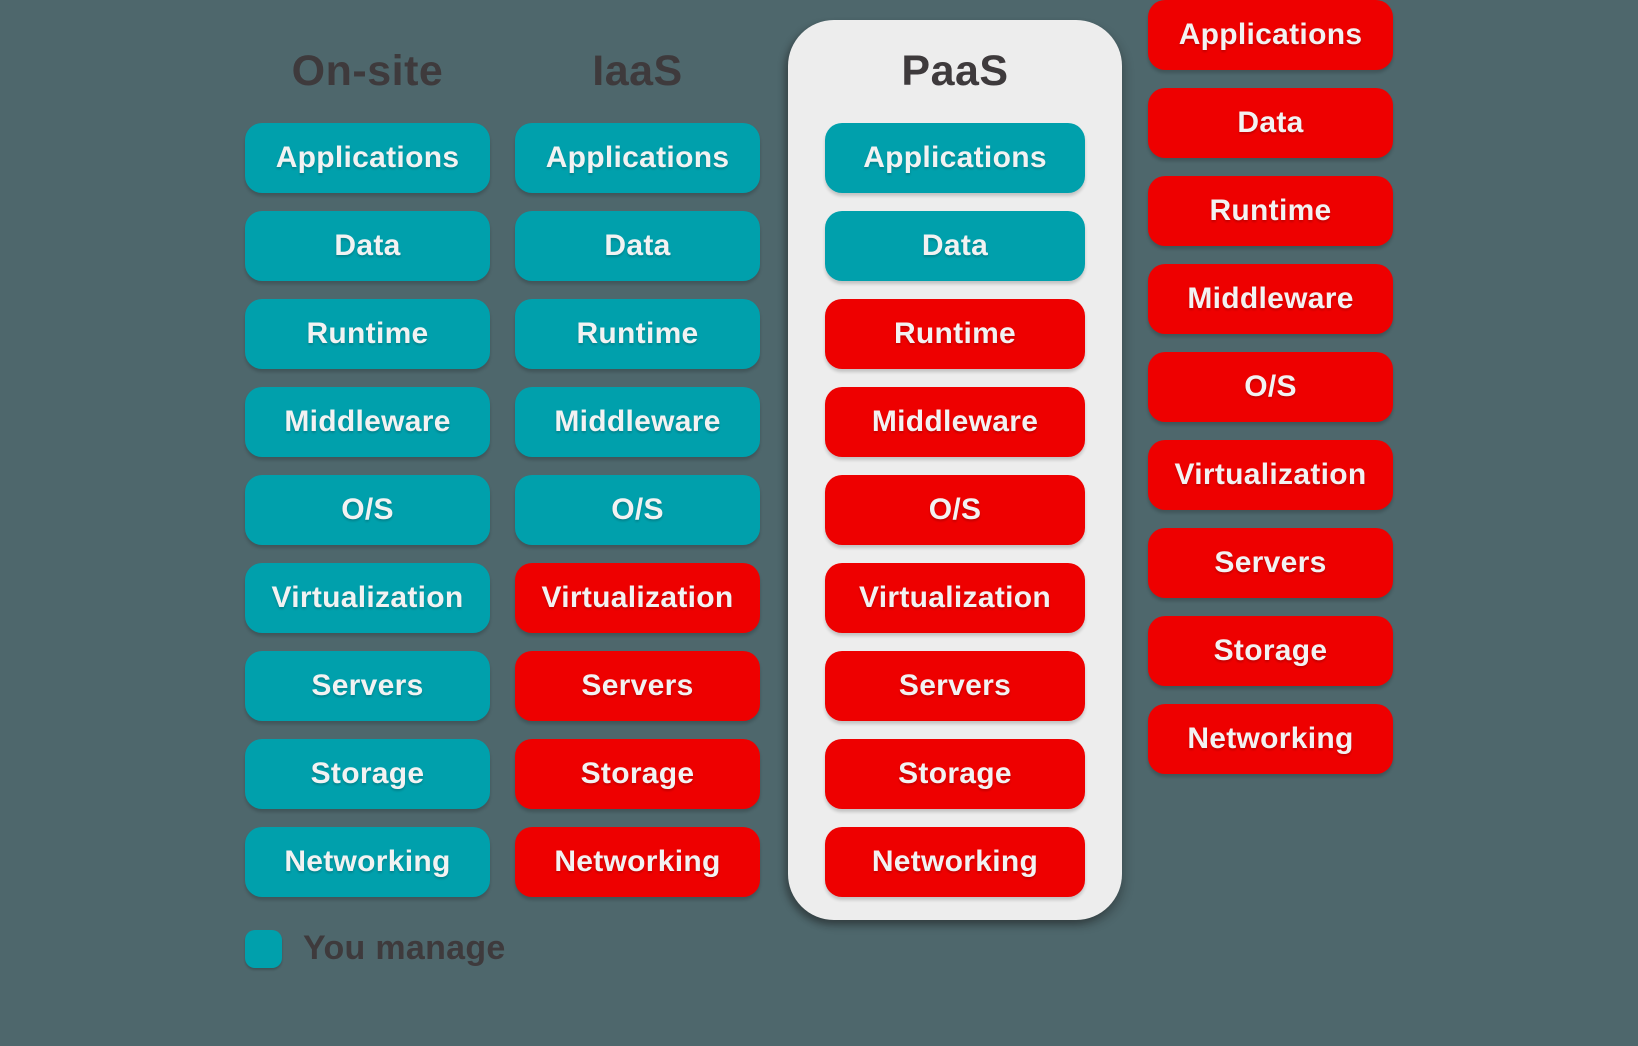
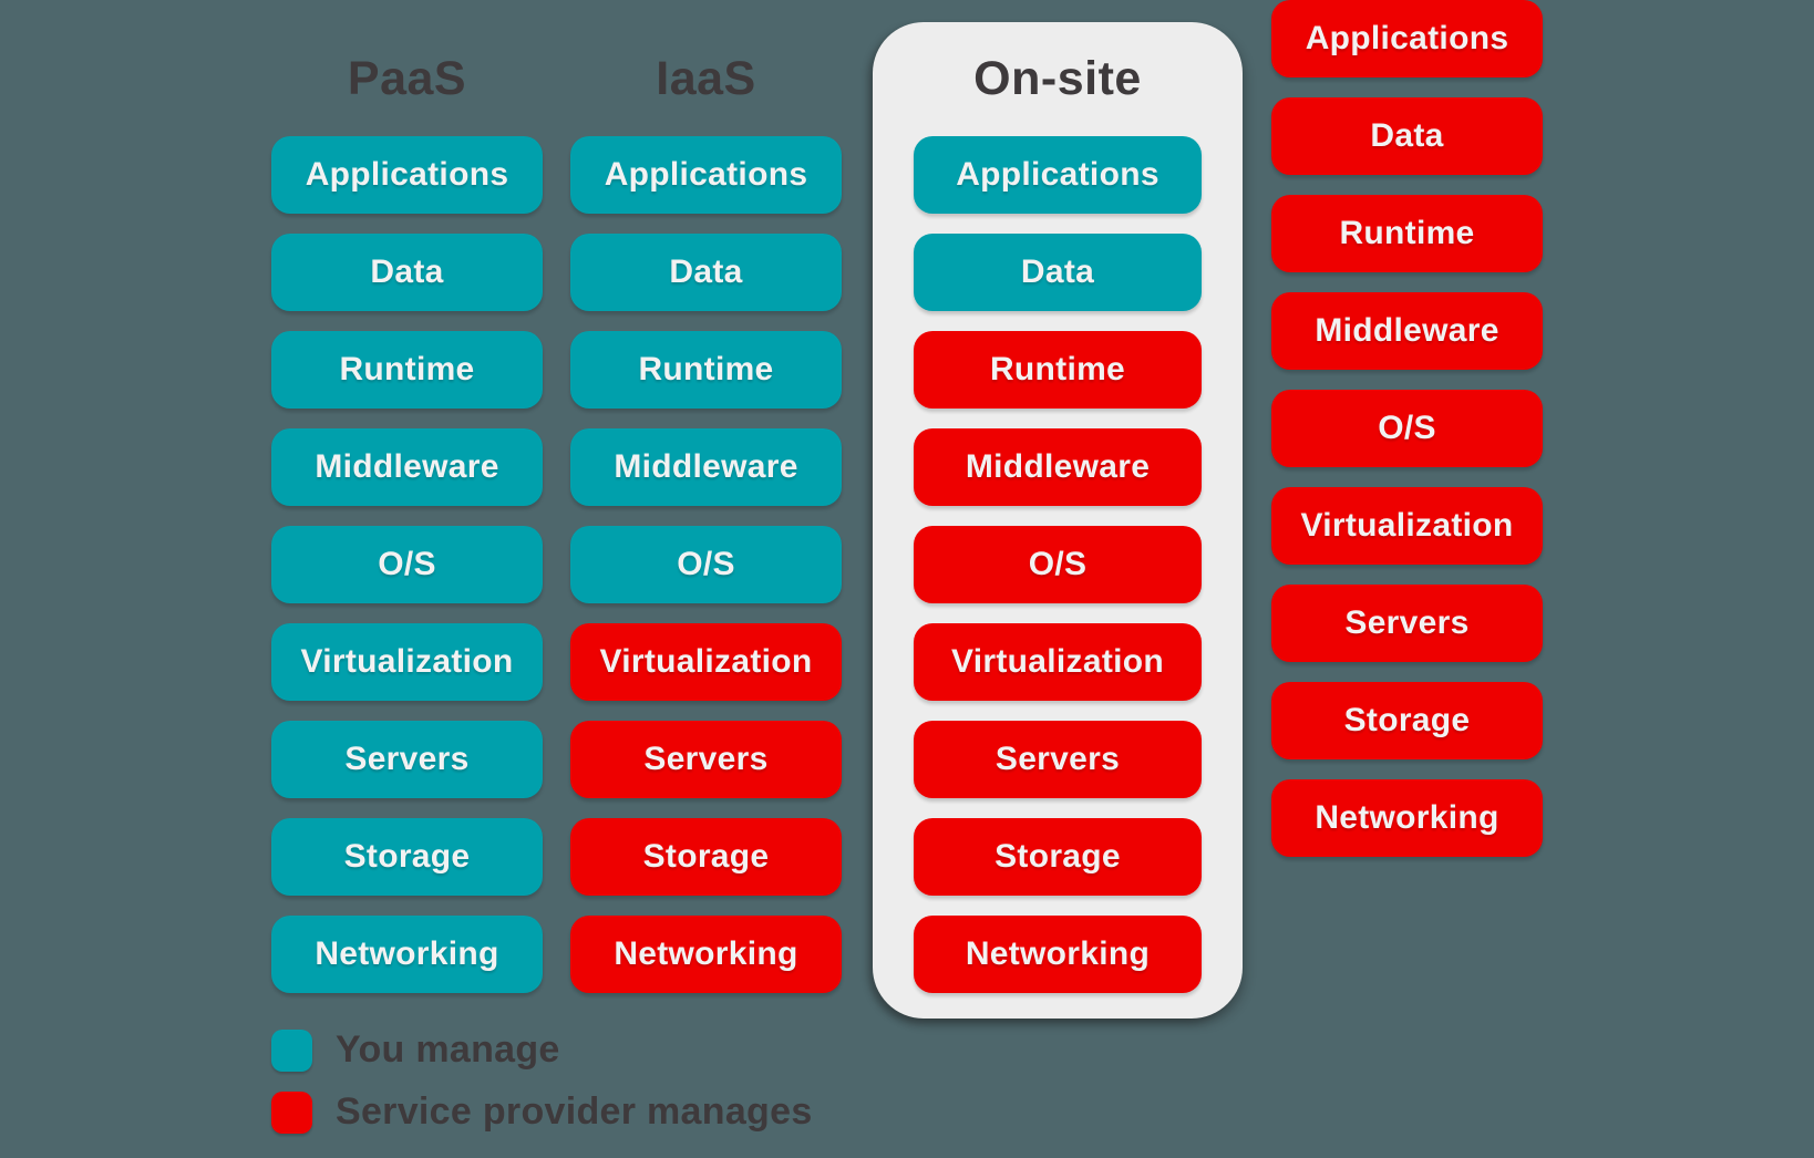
- On-site
+ PaaS
  Applications
  Data
  Runtime
  Middleware
  O/S
  Virtualization
  Servers
  Storage
  Networking
  IaaS
  Applications
  Data
  Runtime
  Middleware
  O/S
  Virtualization
  Servers
  Storage
  Networking
- PaaS
+ On-site
  Applications
  Data
  Runtime
  Middleware
  O/S
  Virtualization
  Servers
  Storage
  Networking
  Applications
  Data
  Runtime
  Middleware
  O/S
  Virtualization
  Servers
  Storage
  Networking
  You manage
+ Service provider manages
